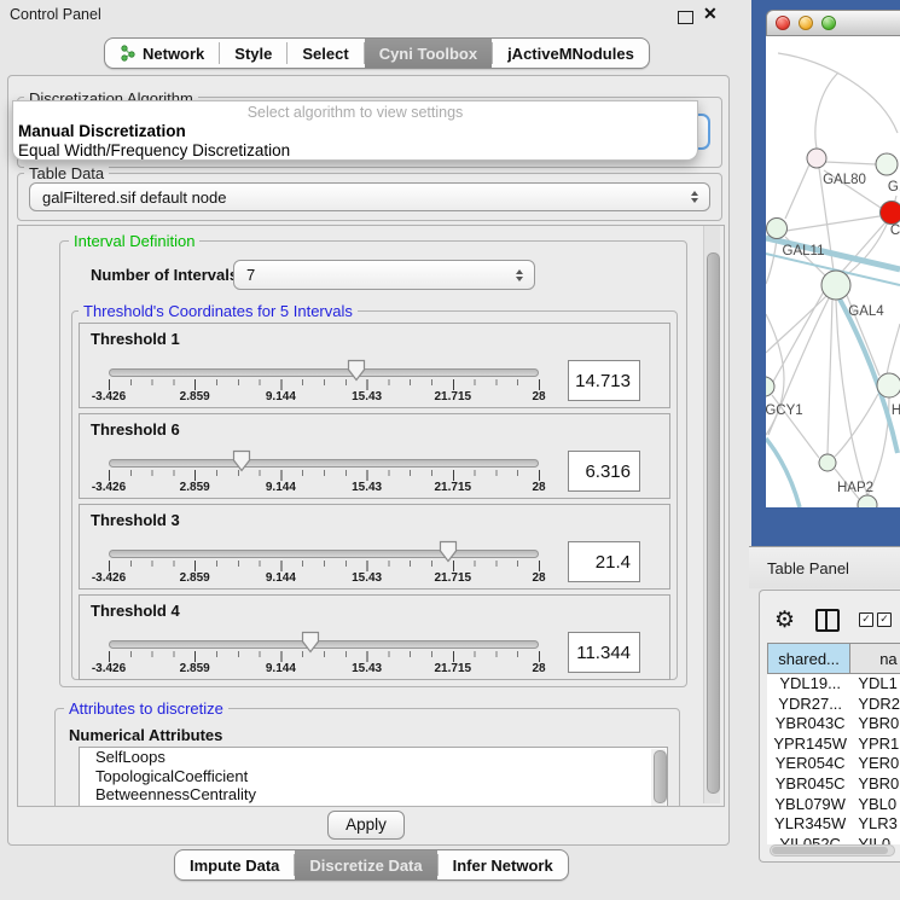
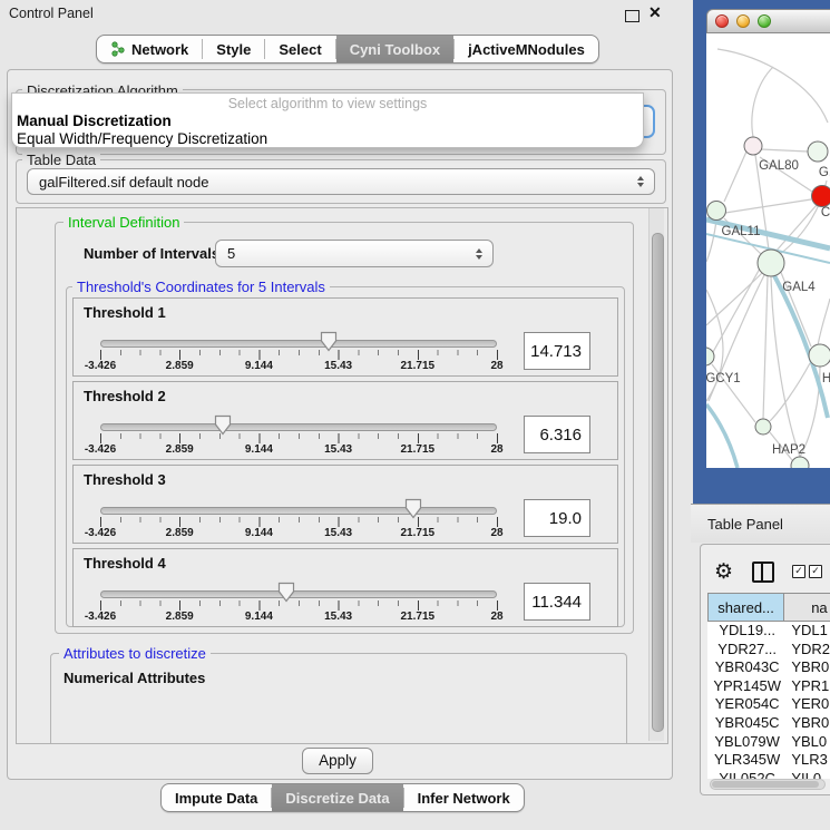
  Control Panel
  ✕
  Network
  Style
  Select
  Cyni Toolbox
  jActiveMNodules
  Discretization Algorithm
  Select algorithm to view settings
  Manual Discretization
  Equal Width/Frequency Discretization
  Table Data
  galFiltered.sif default node
  Interval Definition
  Number of Interval
- 7
+ 5
  Threshold's Coordinates for 5 Intervals
  Threshold 1
  -3.426
  2.859
  9.144
  15.43
  21.715
  28
  14.713
- Threshold 6
+ Threshold 2
  -3.426
  2.859
  9.144
  15.43
  21.715
  28
  6.316
  Threshold 3
  -3.426
  2.859
  9.144
  15.43
  21.715
  28
- 21.4
+ 19.0
  Threshold 4
  -3.426
  2.859
  9.144
  15.43
  21.715
  28
  11.344
  Attributes to discretize
  Numerical Attributes
- SelfLoops
- TopologicalCoefficient
- BetweennessCentrality
  Apply
  Impute Data
  Discretize Data
  Infer Network
  GAL80
  C
  GAL11
  GAL4
  GCY1
  H
  HAP2
  Table Panel
  ⚙
  ✓
  ✓
  shared...
  na
  YDL19...
  YDL1
  YDR27...
  YDR2
  YBR043C
  YBR0
  YPR145W
  YPR1
  YER054C
  YER0
  YBR045C
  YBR0
  YBL079W
  YBL0
  YLR345W
  YLR3
